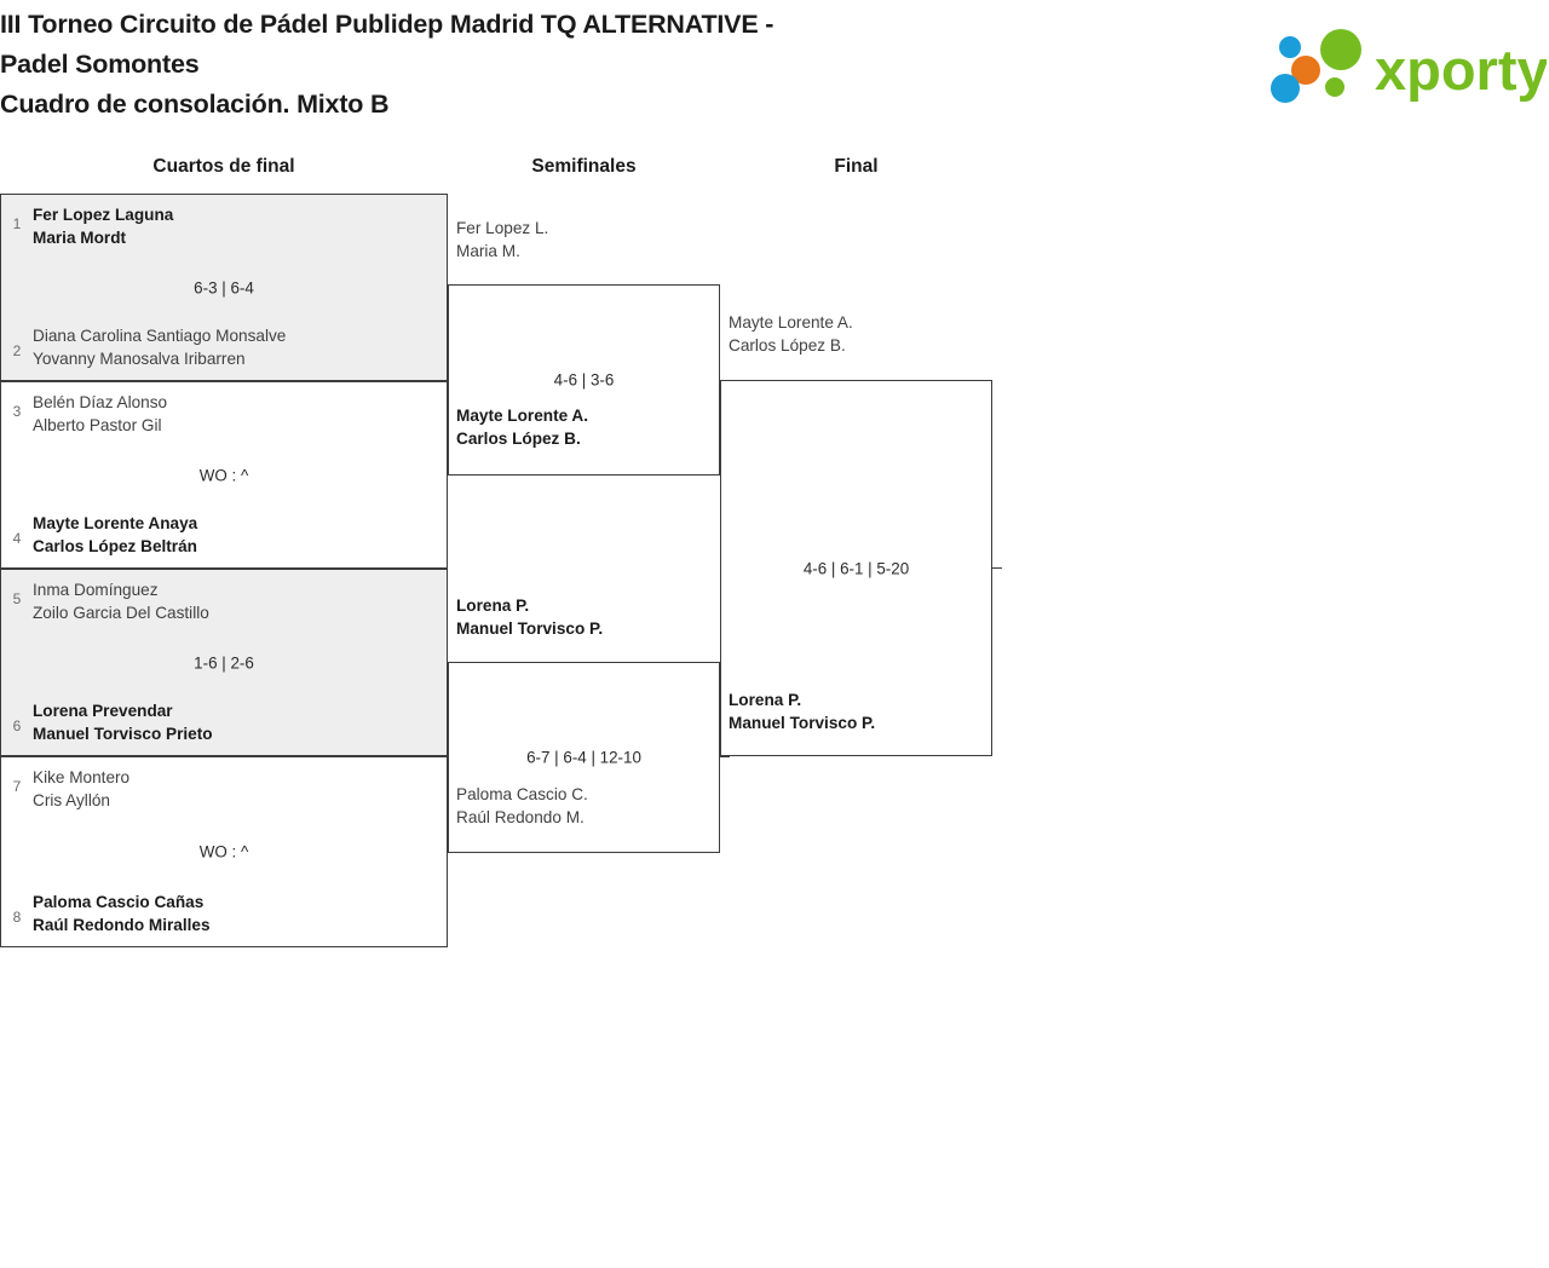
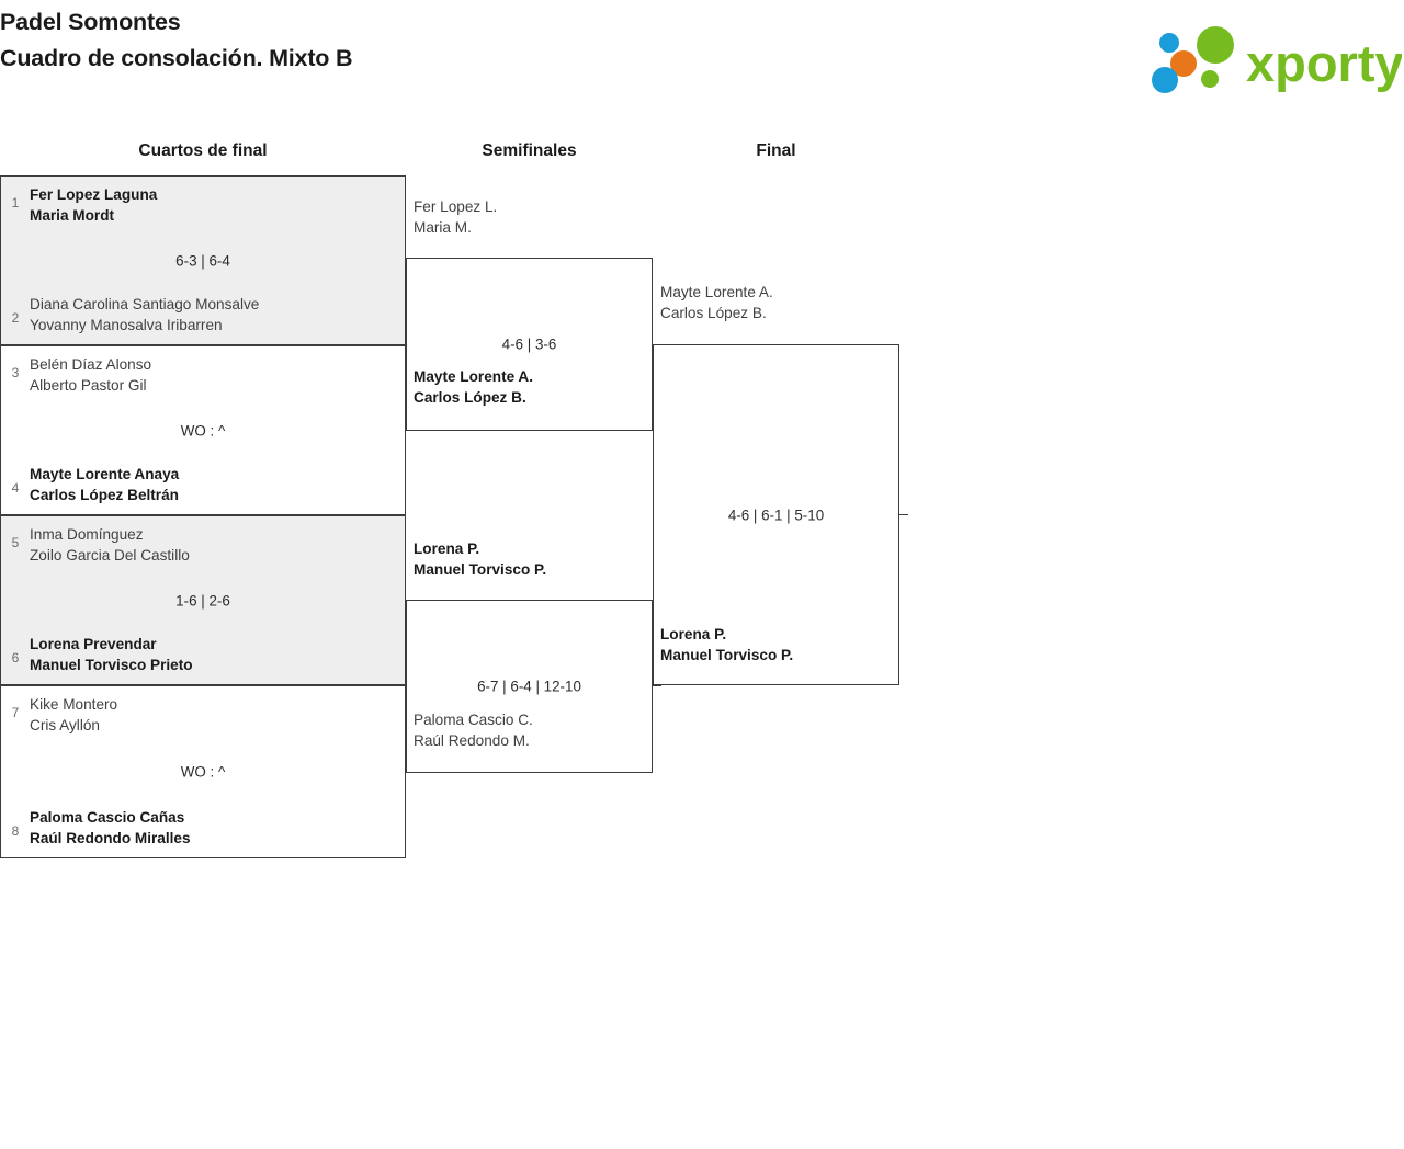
- III Torneo Circuito de Pádel Publidep Madrid TQ ALTERNATIVE -
  Padel Somontes
  Cuadro de consolación. Mixto B
  xporty
  Cuartos de final
  Semifinales
  Final
  1
  Fer Lopez Laguna
  Maria Mordt
  6-3 | 6-4
  2
  Diana Carolina Santiago Monsalve
  Yovanny Manosalva Iribarren
  3
  Belén Díaz Alonso
  Alberto Pastor Gil
  WO : ^
  4
  Mayte Lorente Anaya
  Carlos López Beltrán
  5
  Inma Domínguez
  Zoilo Garcia Del Castillo
  1-6 | 2-6
  6
  Lorena Prevendar
  Manuel Torvisco Prieto
  7
  Kike Montero
  Cris Ayllón
  WO : ^
  8
  Paloma Cascio Cañas
  Raúl Redondo Miralles
  4-6 | 3-6
  6-7 | 6-4 | 12-10
- 4-6 | 6-1 | 5-20
+ 4-6 | 6-1 | 5-10
  Fer Lopez L.
  Maria M.
  Mayte Lorente A.
  Carlos López B.
  Lorena P.
  Manuel Torvisco P.
  Paloma Cascio C.
  Raúl Redondo M.
  Mayte Lorente A.
  Carlos López B.
  Lorena P.
  Manuel Torvisco P.
